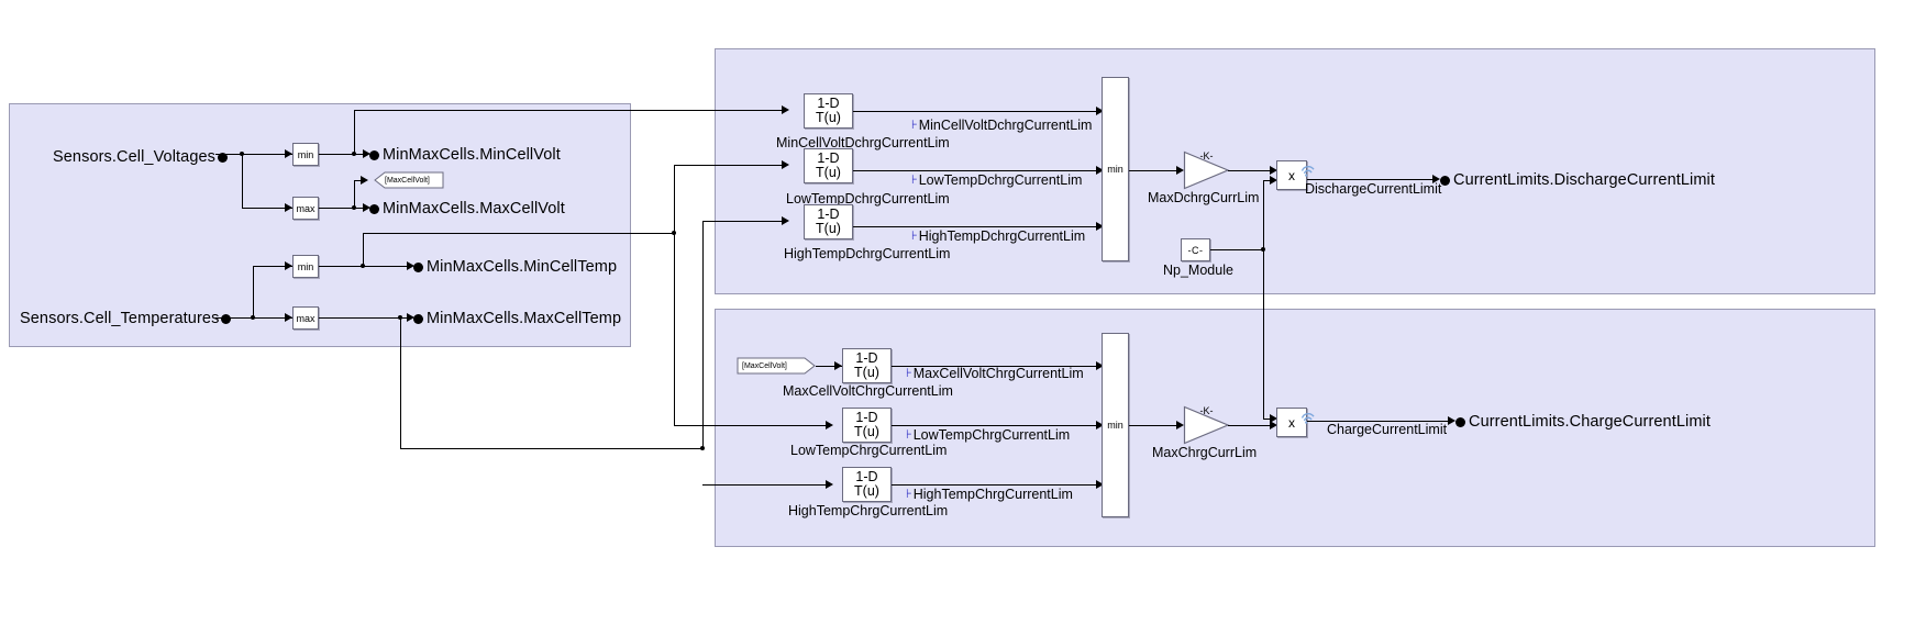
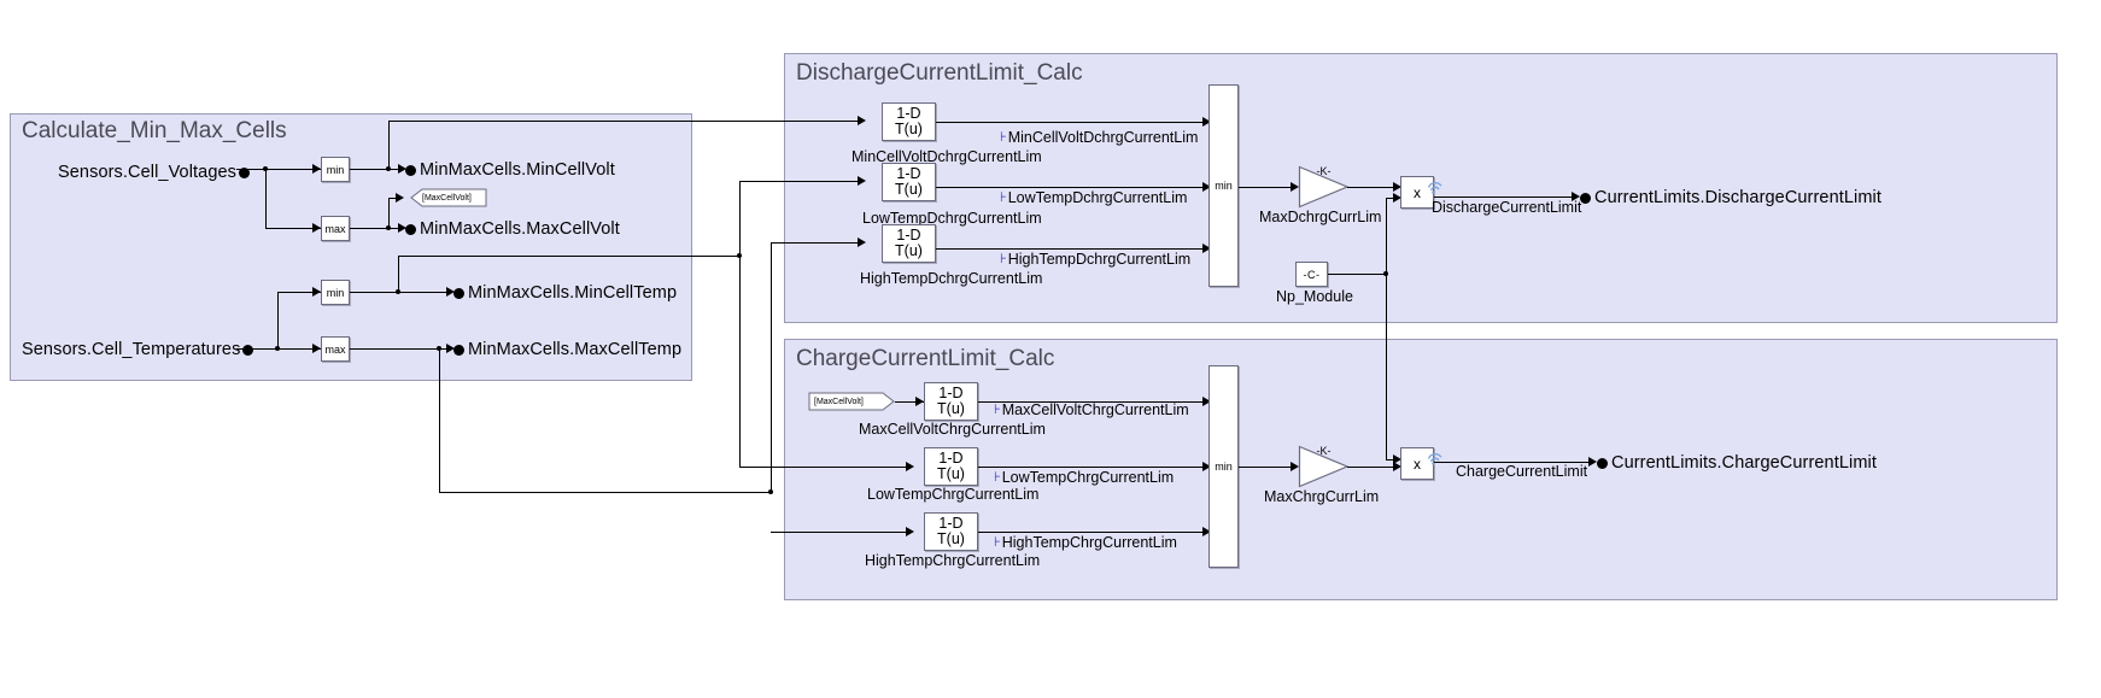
+ Calculate_Min_Max_Cells
+ DischargeCurrentLimit_Calc
+ ChargeCurrentLimit_Calc
  Sensors.Cell_Voltages
  Sensors.Cell_Temperatures
  min
  max
  MinMaxCells.MinCellVolt
  MinMaxCells.MaxCellVolt
  min
  max
  MinMaxCells.MinCellTemp
  MinMaxCells.MaxCellTemp
  1-D
  T(u)
  MinCellVoltDchrgCurrentLim
  ⊦
  MinCellVoltDchrgCurrentLim
  1-D
  T(u)
  LowTempDchrgCurrentLim
  ⊦
  LowTempDchrgCurrentLim
  1-D
  T(u)
  HighTempDchrgCurrentLim
  ⊦
  HighTempDchrgCurrentLim
  min
  -K-
  MaxDchrgCurrLim
  -C-
  Np_Module
  x
  DischargeCurrentLimit
  CurrentLimits.DischargeCurrentLimit
  1-D
  T(u)
  MaxCellVoltChrgCurrentLim
  ⊦
  MaxCellVoltChrgCurrentLim
  1-D
  T(u)
  LowTempChrgCurrentLim
  ⊦
  LowTempChrgCurrentLim
  1-D
  T(u)
  HighTempChrgCurrentLim
  ⊦
  HighTempChrgCurrentLim
  min
  -K-
  MaxChrgCurrLim
  x
  ChargeCurrentLimit
  CurrentLimits.ChargeCurrentLimit
